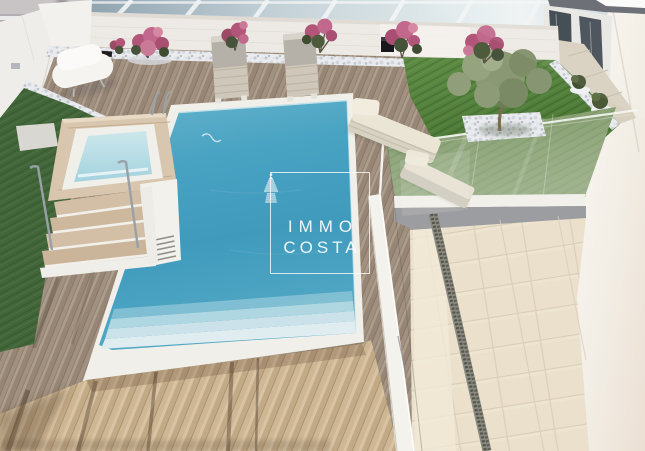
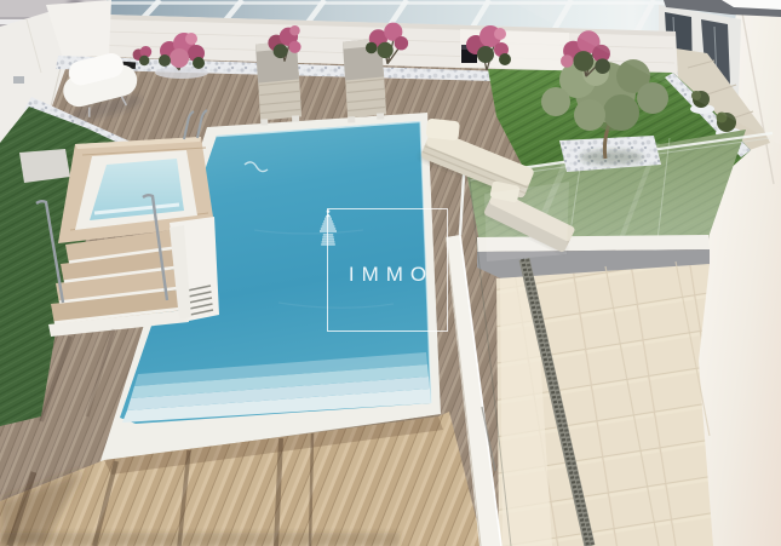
  IMMO
- COSTA
